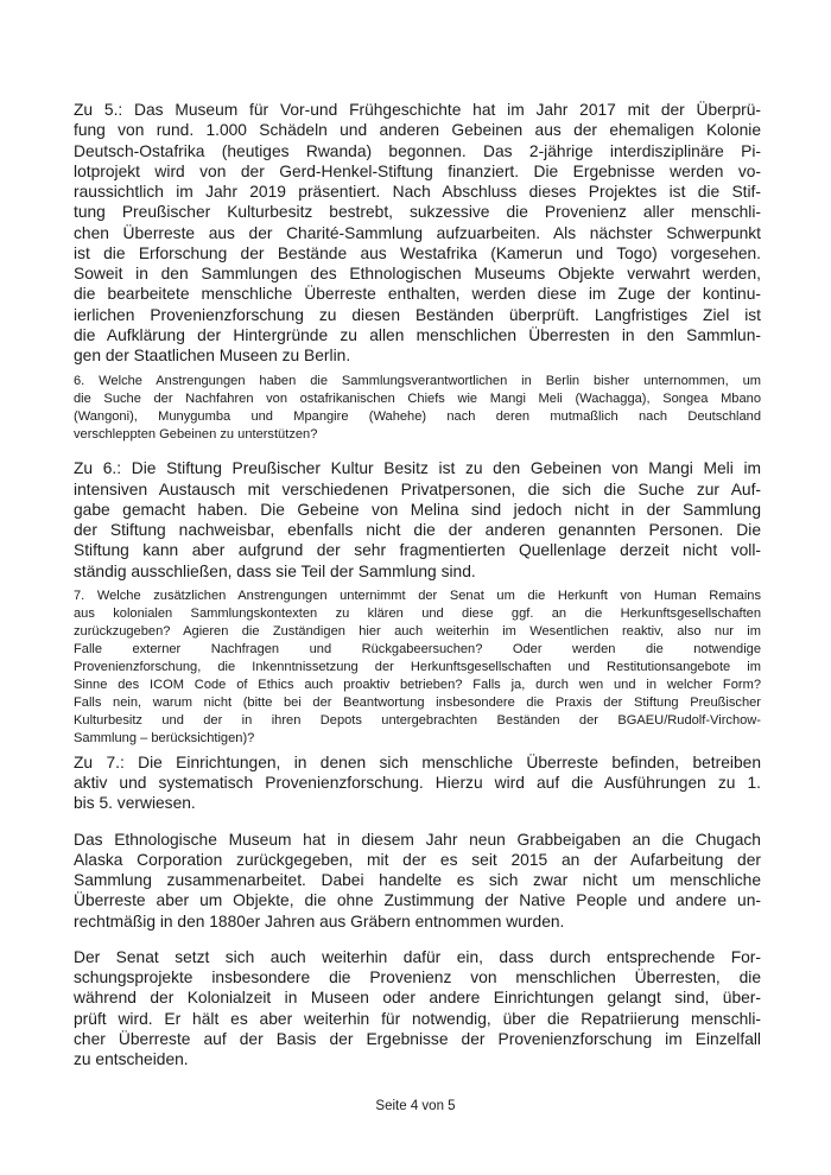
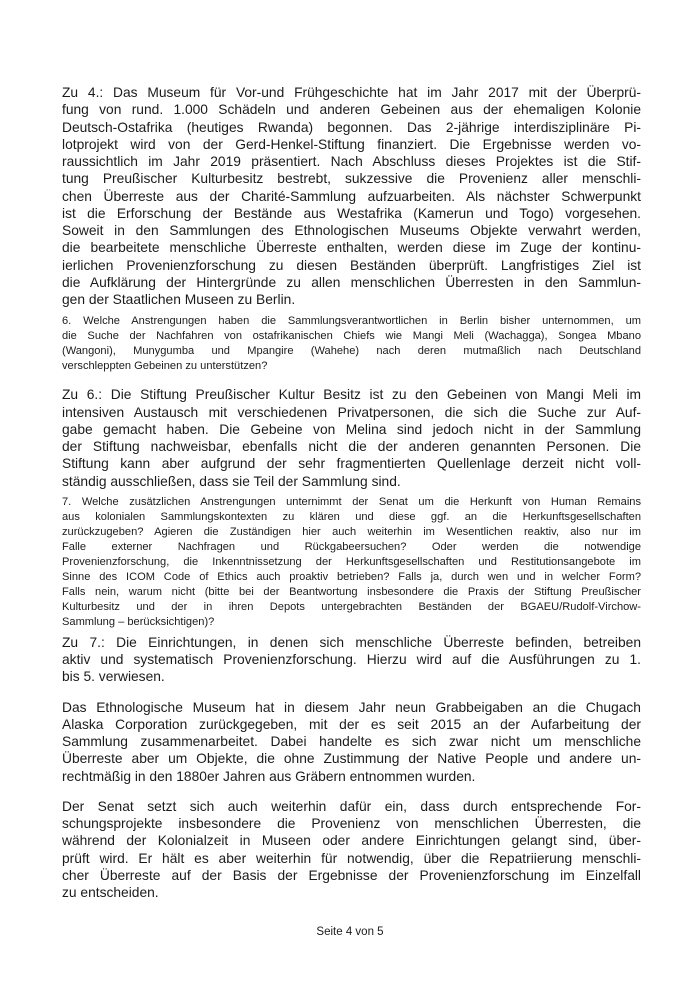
- Zu 5.: Das Museum für Vor-und Frühgeschichte hat im Jahr 2017 mit der Überprü-
+ Zu 4.: Das Museum für Vor-und Frühgeschichte hat im Jahr 2017 mit der Überprü-
  fung von rund. 1.000 Schädeln und anderen Gebeinen aus der ehemaligen Kolonie
  Deutsch-Ostafrika (heutiges Rwanda) begonnen. Das 2-jährige interdisziplinäre Pi-
  lotprojekt wird von der Gerd-Henkel-Stiftung finanziert. Die Ergebnisse werden vo-
  raussichtlich im Jahr 2019 präsentiert. Nach Abschluss dieses Projektes ist die Stif-
  tung Preußischer Kulturbesitz bestrebt, sukzessive die Provenienz aller menschli-
  chen Überreste aus der Charité-Sammlung aufzuarbeiten. Als nächster Schwerpunkt
  ist die Erforschung der Bestände aus Westafrika (Kamerun und Togo) vorgesehen.
  Soweit in den Sammlungen des Ethnologischen Museums Objekte verwahrt werden,
  die bearbeitete menschliche Überreste enthalten, werden diese im Zuge der kontinu-
  ierlichen Provenienzforschung zu diesen Beständen überprüft. Langfristiges Ziel ist
  die Aufklärung der Hintergründe zu allen menschlichen Überresten in den Sammlun-
  gen der Staatlichen Museen zu Berlin.
  6. Welche Anstrengungen haben die Sammlungsverantwortlichen in Berlin bisher unternommen, um
  die Suche der Nachfahren von ostafrikanischen Chiefs wie Mangi Meli (Wachagga), Songea Mbano
  (Wangoni), Munygumba und Mpangire (Wahehe) nach deren mutmaßlich nach Deutschland
  verschleppten Gebeinen zu unterstützen?
  Zu 6.: Die Stiftung Preußischer Kultur Besitz ist zu den Gebeinen von Mangi Meli im
  intensiven Austausch mit verschiedenen Privatpersonen, die sich die Suche zur Auf-
  gabe gemacht haben. Die Gebeine von Melina sind jedoch nicht in der Sammlung
  der Stiftung nachweisbar, ebenfalls nicht die der anderen genannten Personen. Die
  Stiftung kann aber aufgrund der sehr fragmentierten Quellenlage derzeit nicht voll-
  ständig ausschließen, dass sie Teil der Sammlung sind.
  7. Welche zusätzlichen Anstrengungen unternimmt der Senat um die Herkunft von Human Remains
  aus kolonialen Sammlungskontexten zu klären und diese ggf. an die Herkunftsgesellschaften
  zurückzugeben? Agieren die Zuständigen hier auch weiterhin im Wesentlichen reaktiv, also nur im
  Falle externer Nachfragen und Rückgabeersuchen? Oder werden die notwendige
  Provenienzforschung, die Inkenntnissetzung der Herkunftsgesellschaften und Restitutionsangebote im
  Sinne des ICOM Code of Ethics auch proaktiv betrieben? Falls ja, durch wen und in welcher Form?
  Falls nein, warum nicht (bitte bei der Beantwortung insbesondere die Praxis der Stiftung Preußischer
  Kulturbesitz und der in ihren Depots untergebrachten Beständen der BGAEU/Rudolf-Virchow-
  Sammlung – berücksichtigen)?
  Zu 7.: Die Einrichtungen, in denen sich menschliche Überreste befinden, betreiben
  aktiv und systematisch Provenienzforschung. Hierzu wird auf die Ausführungen zu 1.
  bis 5. verwiesen.
  Das Ethnologische Museum hat in diesem Jahr neun Grabbeigaben an die Chugach
  Alaska Corporation zurückgegeben, mit der es seit 2015 an der Aufarbeitung der
  Sammlung zusammenarbeitet. Dabei handelte es sich zwar nicht um menschliche
  Überreste aber um Objekte, die ohne Zustimmung der Native People und andere un-
  rechtmäßig in den 1880er Jahren aus Gräbern entnommen wurden.
  Der Senat setzt sich auch weiterhin dafür ein, dass durch entsprechende For-
  schungsprojekte insbesondere die Provenienz von menschlichen Überresten, die
  während der Kolonialzeit in Museen oder andere Einrichtungen gelangt sind, über-
  prüft wird. Er hält es aber weiterhin für notwendig, über die Repatriierung menschli-
  cher Überreste auf der Basis der Ergebnisse der Provenienzforschung im Einzelfall
  zu entscheiden.
  Seite 4 von 5
